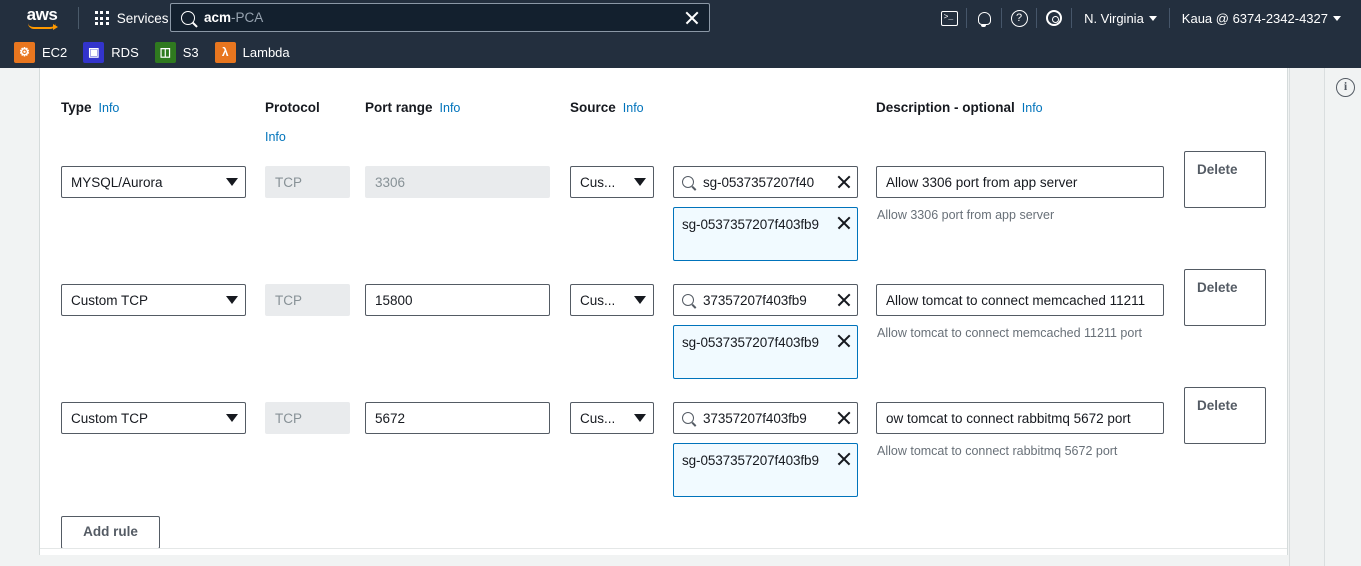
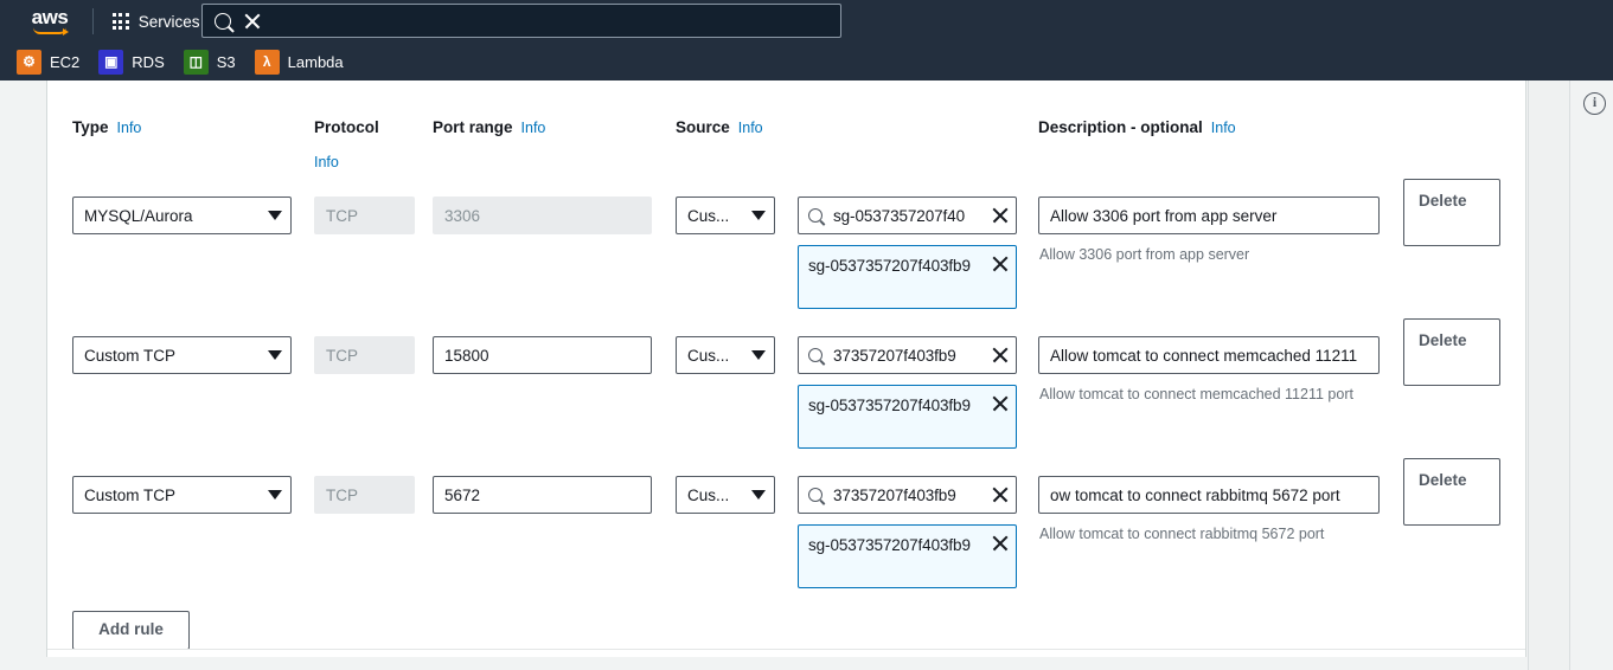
  aws
  Services
- acm-PCA
- >_
- ?
- N. Virginia
- Kaua @ 6374-2342-4327
  ⚙
  EC2
  ▣
  RDS
  ◫
  S3
  λ
  Lambda
  i
  Type Info
  Protocol
  Info
  Port range Info
  Source Info
  Description - optional Info
  MYSQL/Aurora
  TCP
  3306
  Cus...
  sg-0537357207f40
  sg-0537357207f403fb9
  Allow 3306 port from app server
  Allow 3306 port from app server
  Delete
  Custom TCP
  TCP
  15800
  Cus...
  37357207f403fb9
  sg-0537357207f403fb9
  Allow tomcat to connect memcached 11211
  Allow tomcat to connect memcached 11211 port
  Delete
  Custom TCP
  TCP
  5672
  Cus...
  37357207f403fb9
  sg-0537357207f403fb9
  ow tomcat to connect rabbitmq 5672 port
  Allow tomcat to connect rabbitmq 5672 port
  Delete
  Add rule
